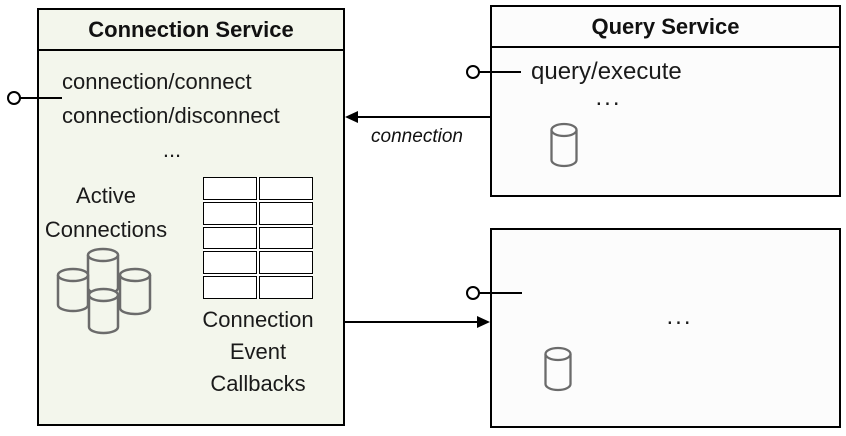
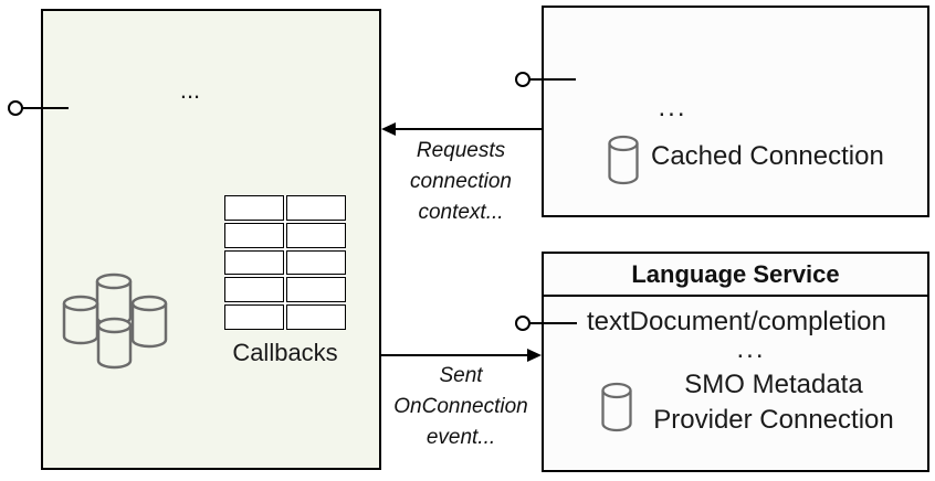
- Connection Service
- connection/connect
- connection/disconnect
  ...
- Active
- Connections
- Connection
- Event
  Callbacks
- Query Service
- query/execute
  ...
+ Cached Connection
+ Language Service
+ textDocument/completion
  ...
+ SMO Metadata
+ Provider Connection
+ Requests
  connection
+ context...
+ Sent
+ OnConnection
+ event...
